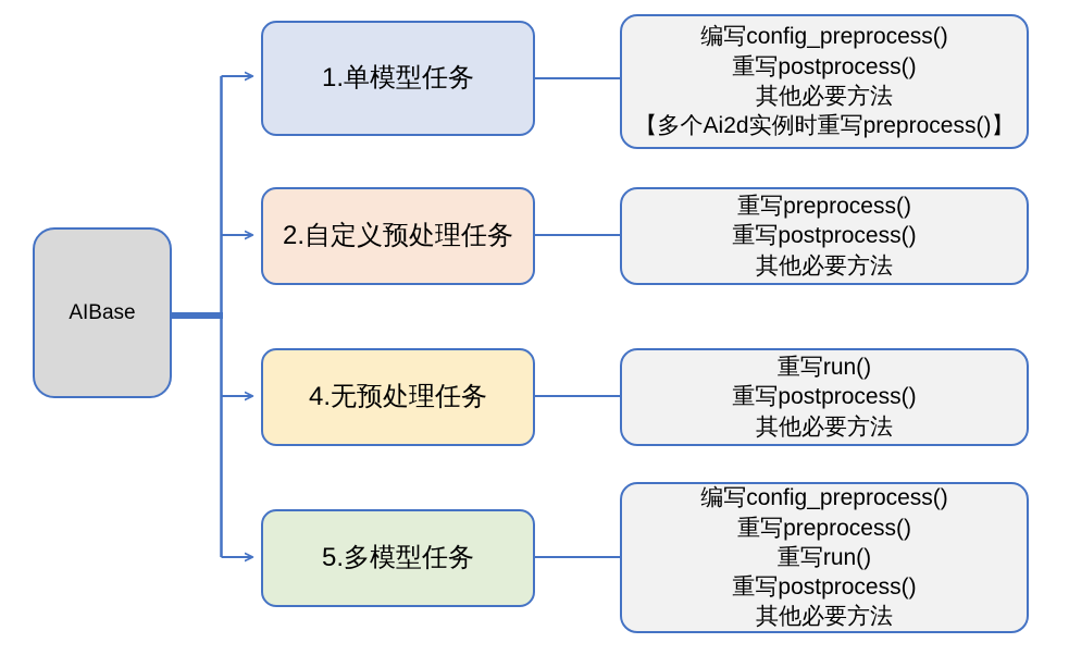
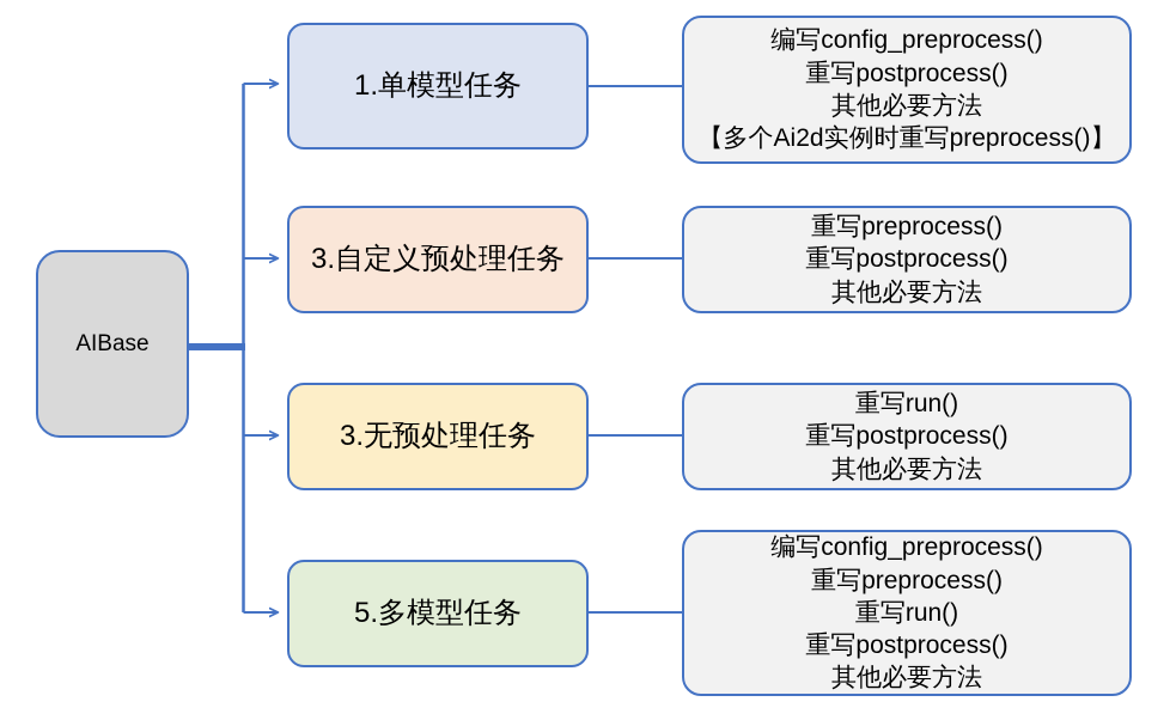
  AIBase
  1.单模型任务
- 2.自定义预处理任务
+ 3.自定义预处理任务
- 4.无预处理任务
+ 3.无预处理任务
  5.多模型任务
  编写config_preprocess()
  重写postprocess()
  其他必要方法
  【多个Ai2d实例时重写preprocess()】
  重写preprocess()
  重写postprocess()
  其他必要方法
  重写run()
  重写postprocess()
  其他必要方法
  编写config_preprocess()
  重写preprocess()
  重写run()
  重写postprocess()
  其他必要方法
